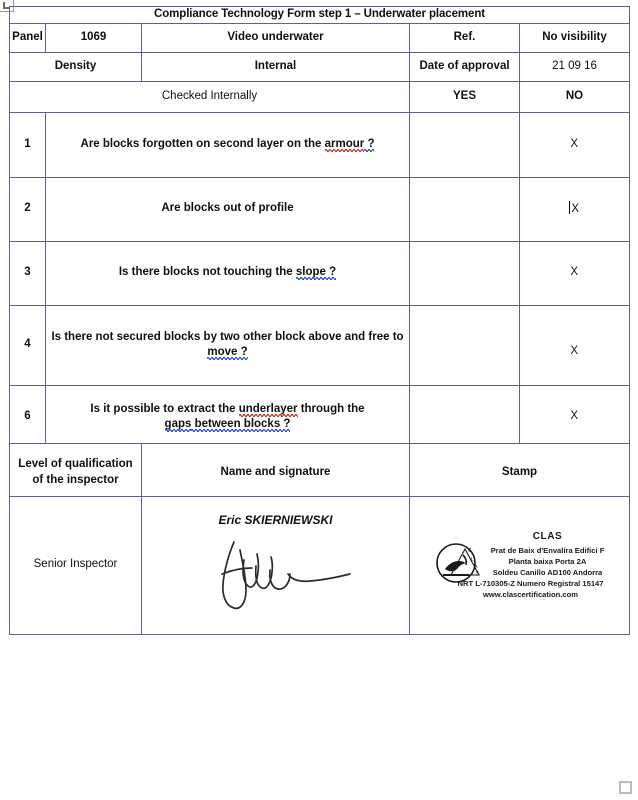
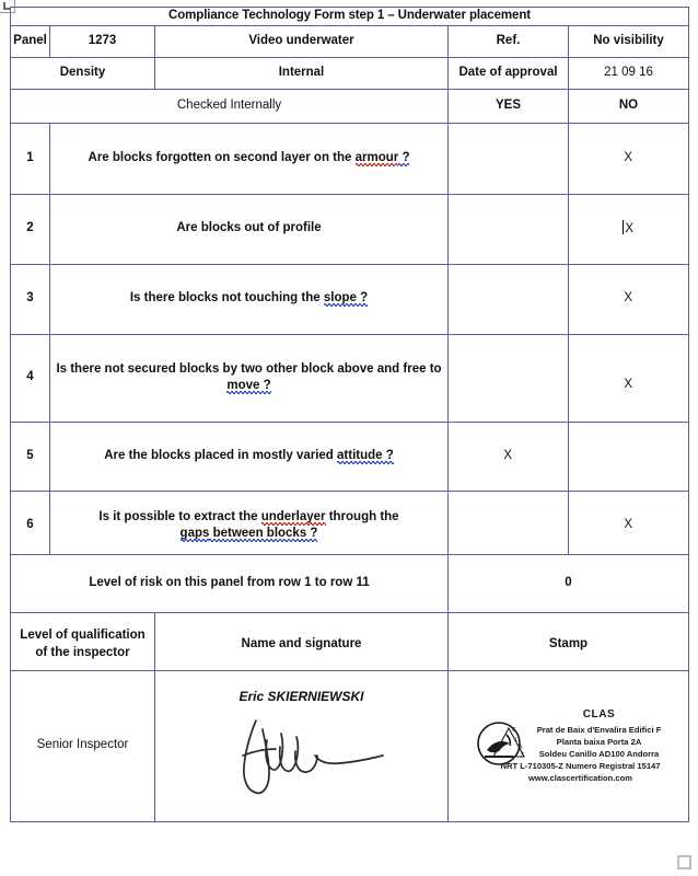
  Compliance Technology Form step 1 – Underwater placement
- Panel	1069	Video underwater	Ref.	No visibility
+ Panel	1273	Video underwater	Ref.	No visibility
  Density	Internal	Date of approval	21 09 16
  Checked Internally	YES	NO
  1	Are blocks forgotten on second layer on the armour ?		X
  2	Are blocks out of profile		X
  3	Is there blocks not touching the slope ?		X
  4	Is there not secured blocks by two other block above and free to move ?		X
+ 5	Are the blocks placed in mostly varied attitude ?	X
  6	Is it possible to extract the underlayer through the gaps between blocks ?		X
+ Level of risk on this panel from row 1 to row 11	0
  Level of qualification of the inspector	Name and signature	Stamp
  Senior Inspector	Eric SKIERNIEWSKI	CLAS Prat de Baix d'Envalira Edifici F Planta baixa Porta 2A Soldeu Canillo AD100 Andorra NRT L-710305-Z Numero Registral 15147 www.clascertification.com
